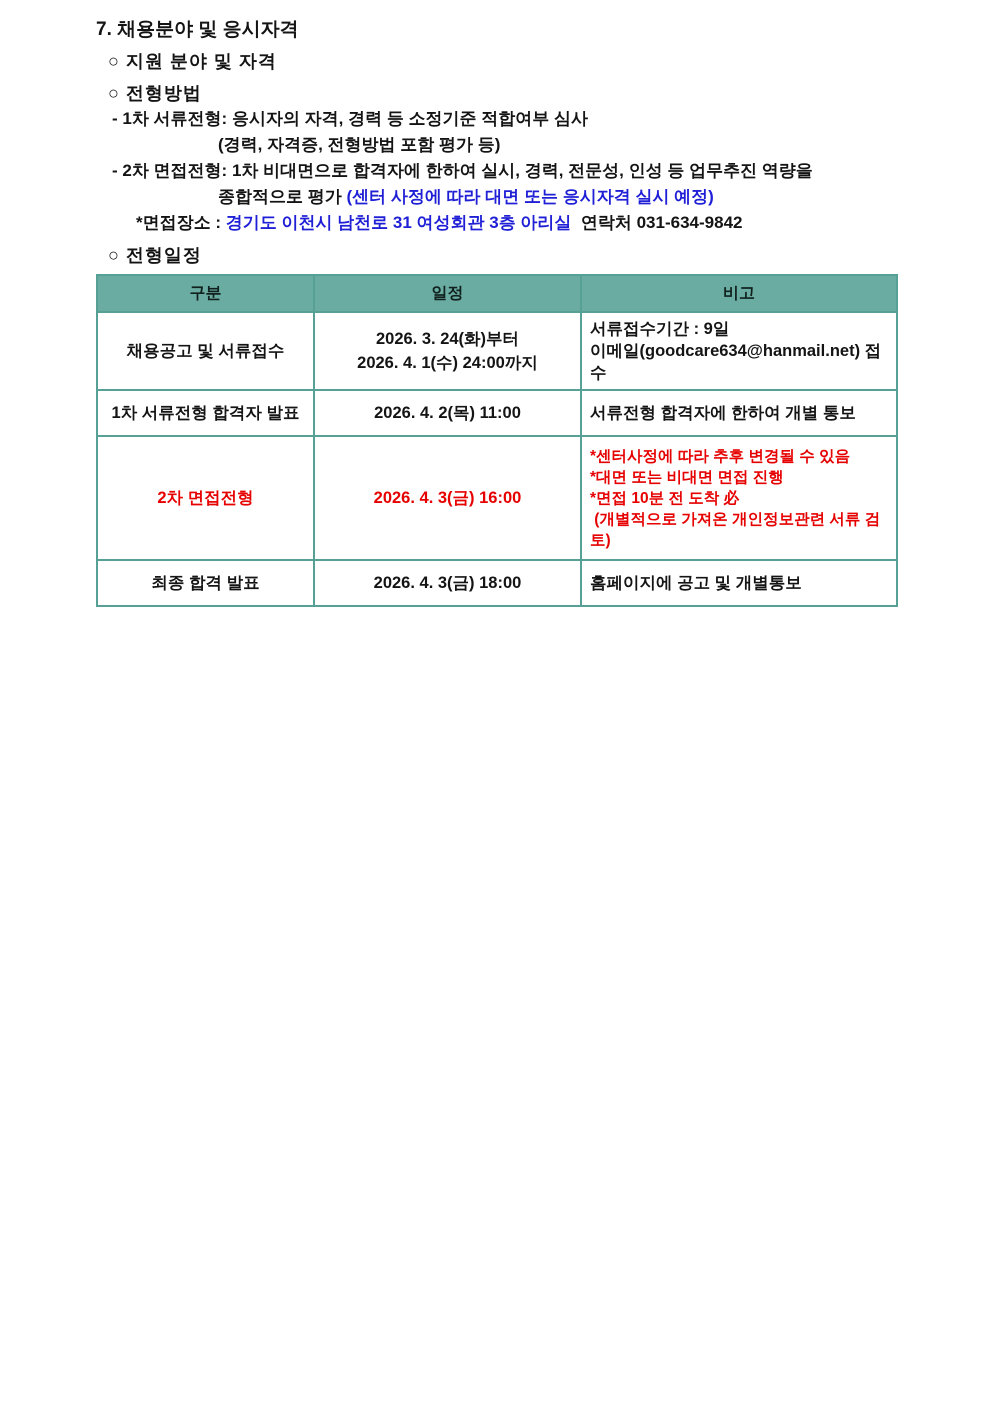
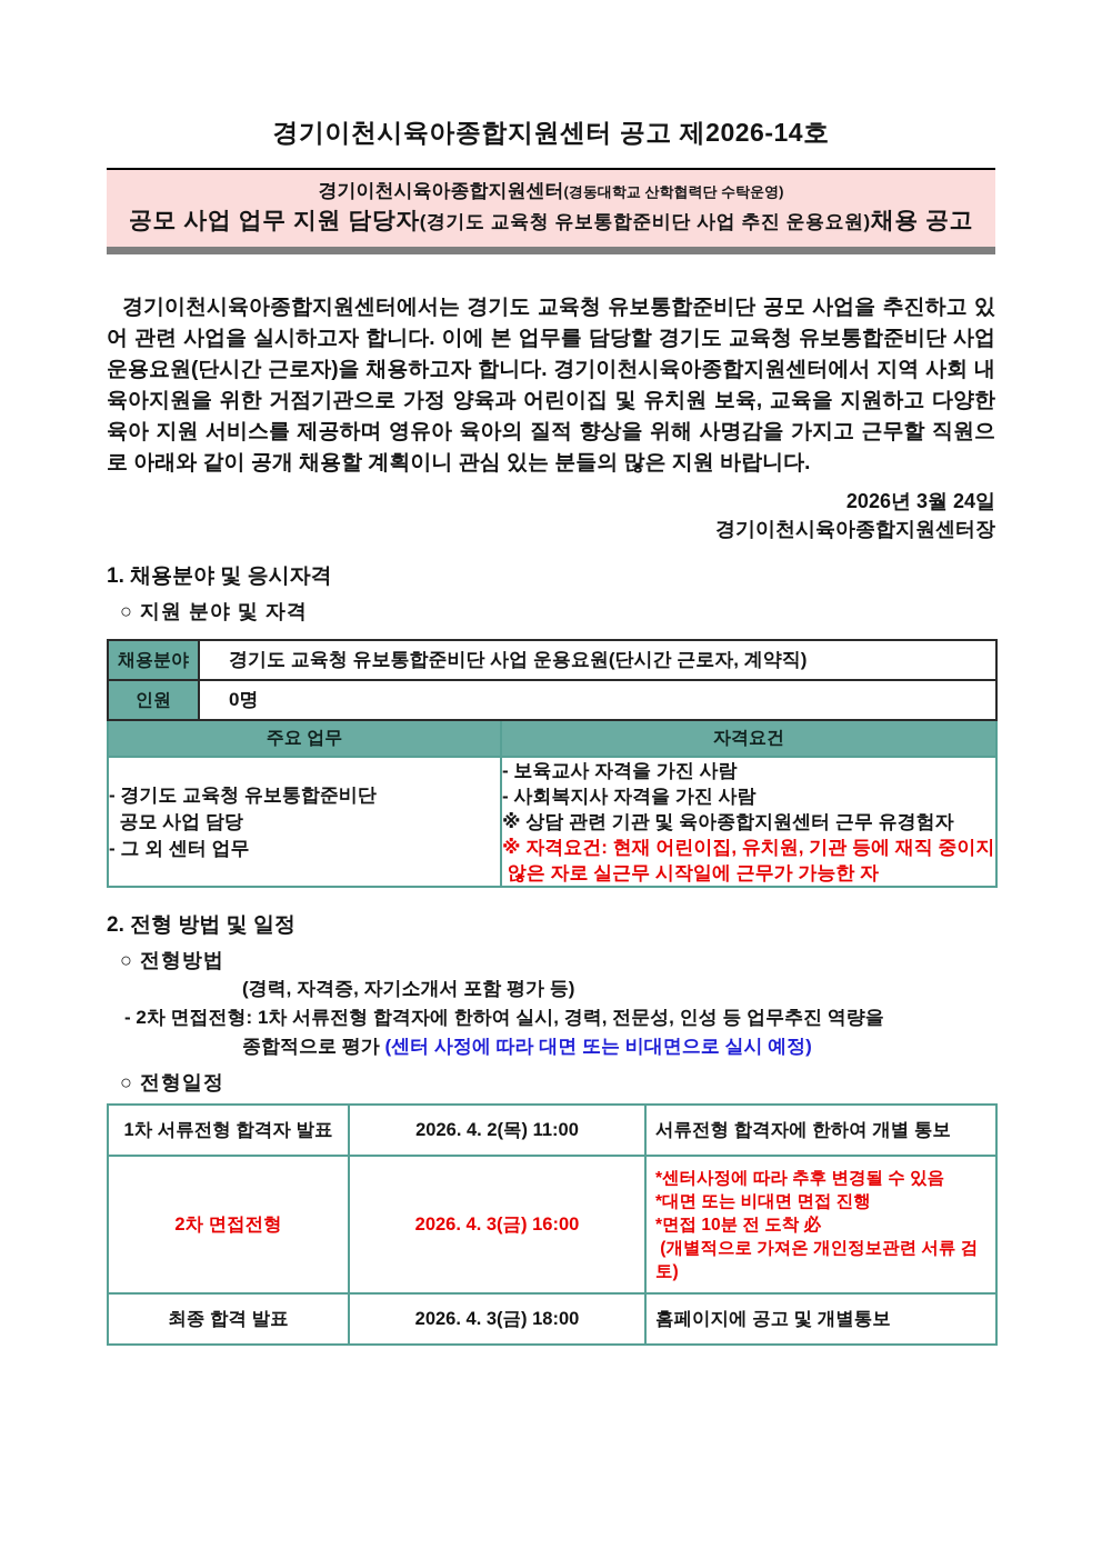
+ 경기이천시육아종합지원센터 공고 제2026-14호
+ 경기이천시육아종합지원센터(경동대학교 산학협력단 수탁운영)
+ 공모 사업 업무 지원 담당자(경기도 교육청 유보통합준비단 사업 추진 운용요원)채용 공고
+ 경기이천시육아종합지원센터에서는 경기도 교육청 유보통합준비단 공모 사업을 추진하고 있어 관련 사업을 실시하고자 합니다. 이에 본 업무를 담당할 경기도 교육청 유보통합준비단 사업 운용요원(단시간 근로자)을 채용하고자 합니다. 경기이천시육아종합지원센터에서 지역 사회 내 육아지원을 위한 거점기관으로 가정 양육과 어린이집 및 유치원 보육, 교육을 지원하고 다양한 육아 지원 서비스를 제공하며 영유아 육아의 질적 향상을 위해 사명감을 가지고 근무할 직원으로 아래와 같이 공개 채용할 계획이니 관심 있는 분들의 많은 지원 바랍니다.
+ 2026년 3월 24일
+ 경기이천시육아종합지원센터장
- 7. 채용분야 및 응시자격
+ 1. 채용분야 및 응시자격
  ○ 지원 분야 및 자격
+ 채용분야	경기도 교육청 유보통합준비단 사업 운용요원(단시간 근로자, 계약직)
+ 인원	0명
+ 주요 업무	자격요건
+ - 경기도 교육청 유보통합준비단 공모 사업 담당 - 그 외 센터 업무	- 보육교사 자격을 가진 사람 - 사회복지사 자격을 가진 사람 ※ 상담 관련 기관 및 육아종합지원센터 근무 유경험자 ※ 자격요건: 현재 어린이집, 유치원, 기관 등에 재직 중이지 않은 자로 실근무 시작일에 근무가 가능한 자
+ 2. 전형 방법 및 일정
  ○ 전형방법
- - 1차 서류전형: 응시자의 자격, 경력 등 소정기준 적합여부 심사
- (경력, 자격증, 전형방법 포함 평가 등)
+ (경력, 자격증, 자기소개서 포함 평가 등)
- - 2차 면접전형: 1차 비대면으로 합격자에 한하여 실시, 경력, 전문성, 인성 등 업무추진 역량을
+ - 2차 면접전형: 1차 서류전형 합격자에 한하여 실시, 경력, 전문성, 인성 등 업무추진 역량을
- 종합적으로 평가 (센터 사정에 따라 대면 또는 응시자격 실시 예정)
+ 종합적으로 평가 (센터 사정에 따라 대면 또는 비대면으로 실시 예정)
- *면접장소 : 경기도 이천시 남천로 31 여성회관 3층 아리실 연락처 031-634-9842
  ○ 전형일정
- 구분	일정	비고
- 채용공고 및 서류접수	2026. 3. 24(화)부터 2026. 4. 1(수) 24:00까지	서류접수기간 : 9일 이메일(goodcare634@hanmail.net) 접수
  1차 서류전형 합격자 발표	2026. 4. 2(목) 11:00	서류전형 합격자에 한하여 개별 통보
  2차 면접전형	2026. 4. 3(금) 16:00	*센터사정에 따라 추후 변경될 수 있음 *대면 또는 비대면 면접 진행 *면접 10분 전 도착 必 (개별적으로 가져온 개인정보관련 서류 검토)
  최종 합격 발표	2026. 4. 3(금) 18:00	홈페이지에 공고 및 개별통보
